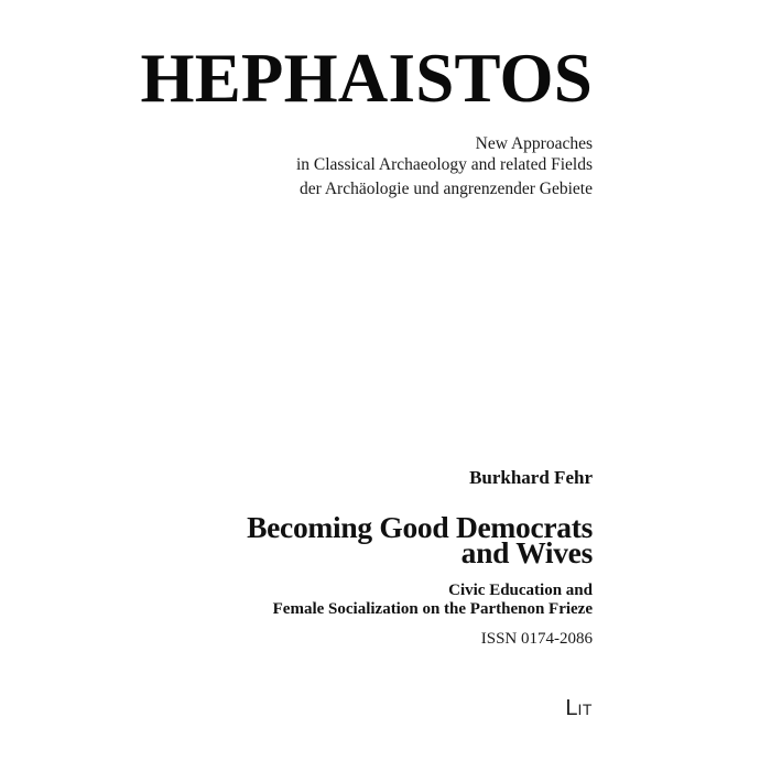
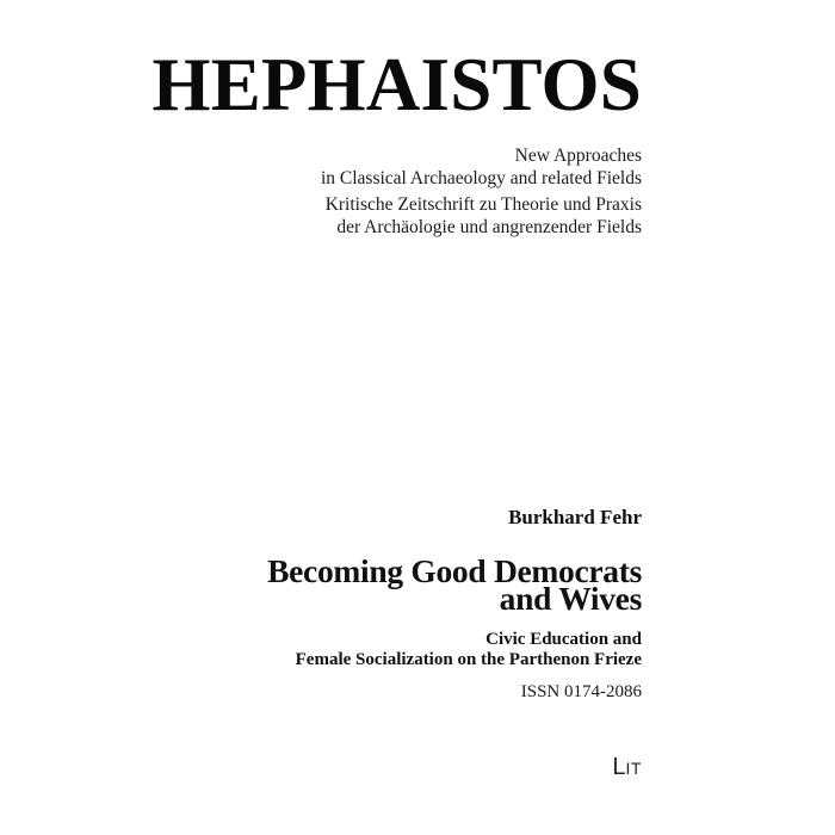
  HEPHAISTOS
  New Approaches
  in Classical Archaeology and related Fields
+ Kritische Zeitschrift zu Theorie und Praxis
- der Archäologie und angrenzender Gebiete
+ der Archäologie und angrenzender Fields
  Burkhard Fehr
  Becoming Good Democrats
  and Wives
  Civic Education and
  Female Socialization on the Parthenon Frieze
  ISSN 0174-2086
  LIT
